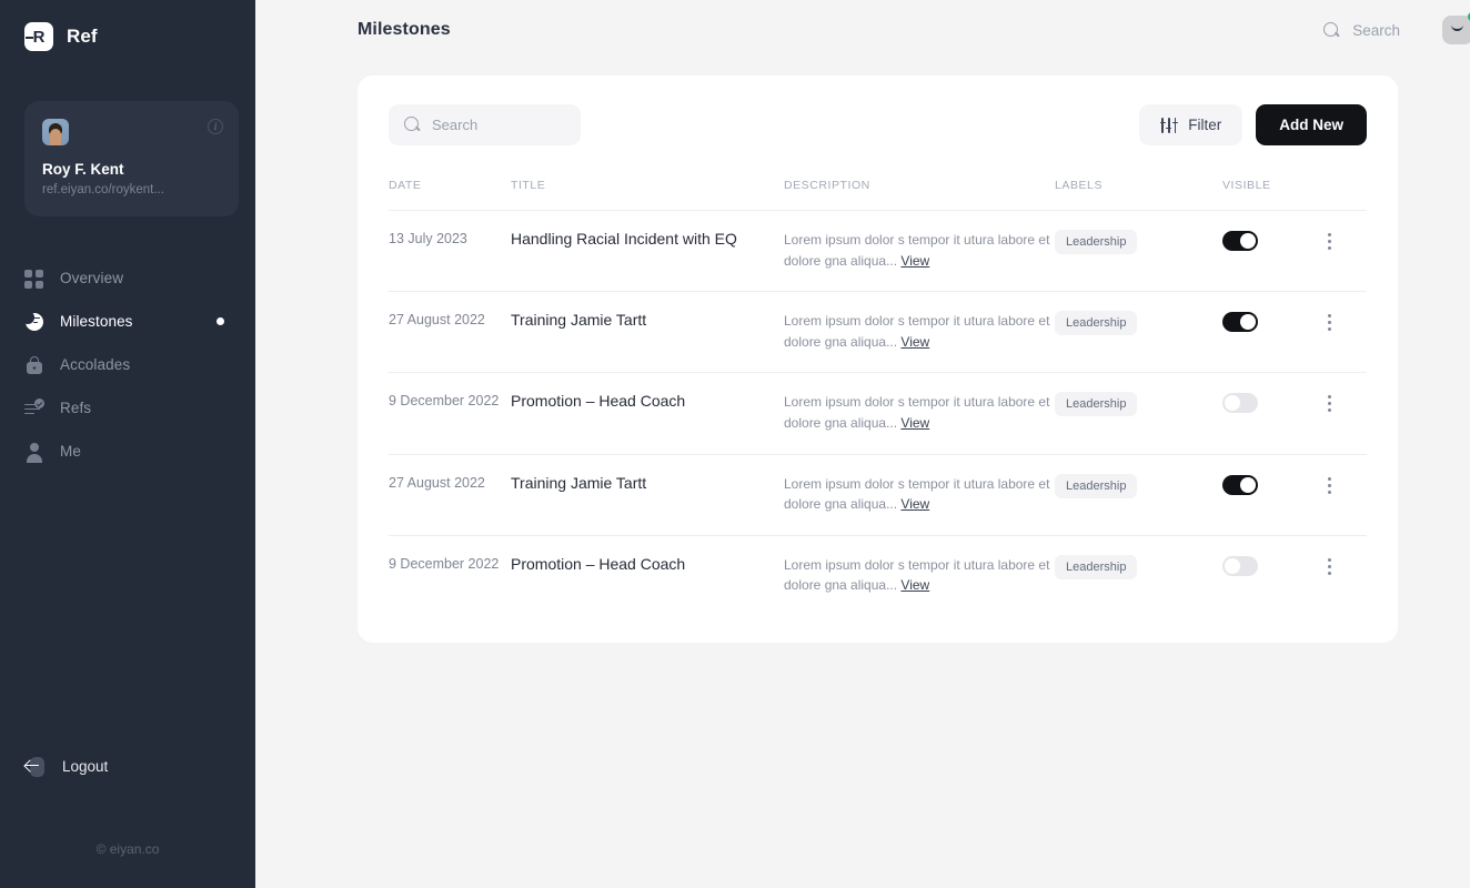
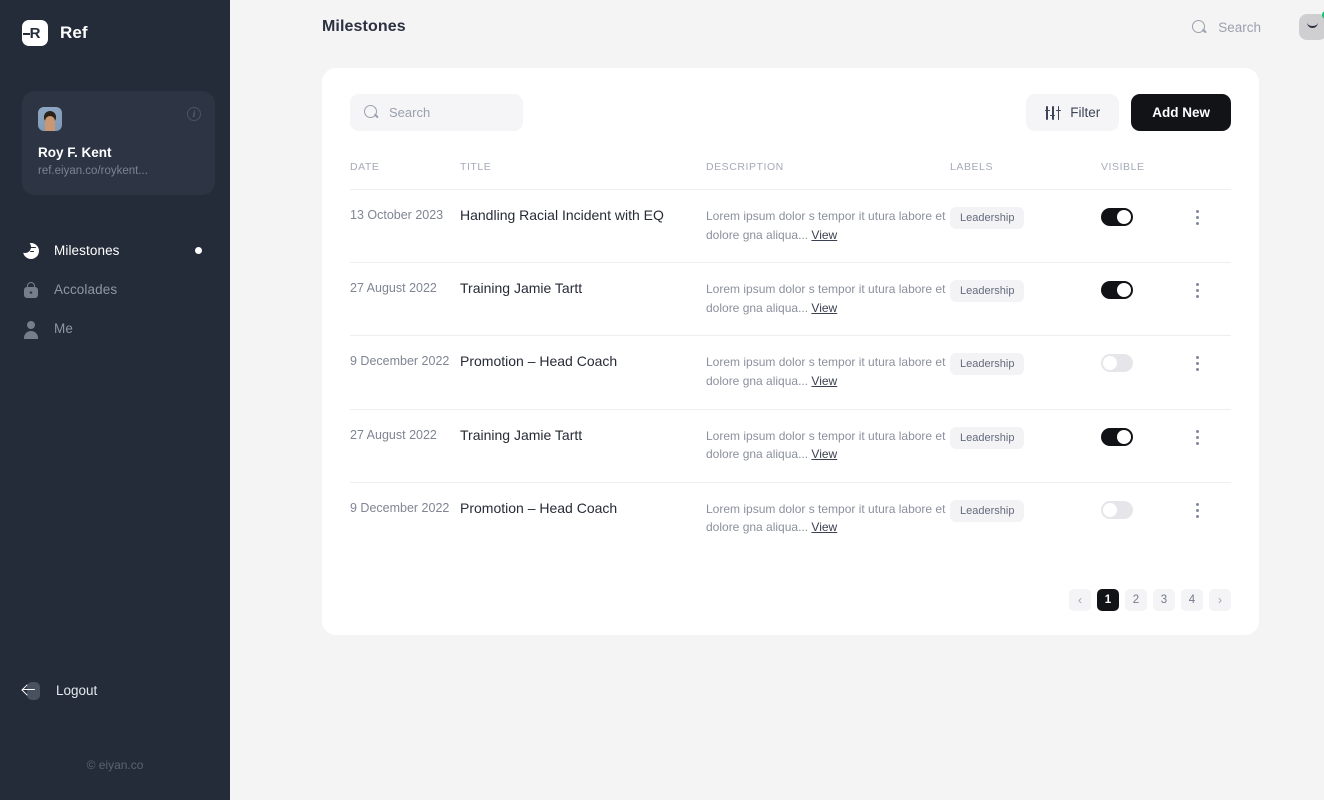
  R
  Ref
  i
  Roy F. Kent
  ref.eiyan.co/roykent...
- Overview
  Milestones
  Accolades
- Refs
  Me
  Logout
  © eiyan.co
  Milestones
  Search
  Search
  Filter
  Add New
  DATE	TITLE	DESCRIPTION	LABELS	VISIBLE
- 13 July 2023	Handling Racial Incident with EQ	Lorem ipsum dolor s tempor it utura labore et dolore gna aliqua... View	Leadership
+ 13 October 2023	Handling Racial Incident with EQ	Lorem ipsum dolor s tempor it utura labore et dolore gna aliqua... View	Leadership
  27 August 2022	Training Jamie Tartt	Lorem ipsum dolor s tempor it utura labore et dolore gna aliqua... View	Leadership
  9 December 2022	Promotion – Head Coach	Lorem ipsum dolor s tempor it utura labore et dolore gna aliqua... View	Leadership
  27 August 2022	Training Jamie Tartt	Lorem ipsum dolor s tempor it utura labore et dolore gna aliqua... View	Leadership
  9 December 2022	Promotion – Head Coach	Lorem ipsum dolor s tempor it utura labore et dolore gna aliqua... View	Leadership
+ ‹
+ 1
+ 2
+ 3
+ 4
+ ›
